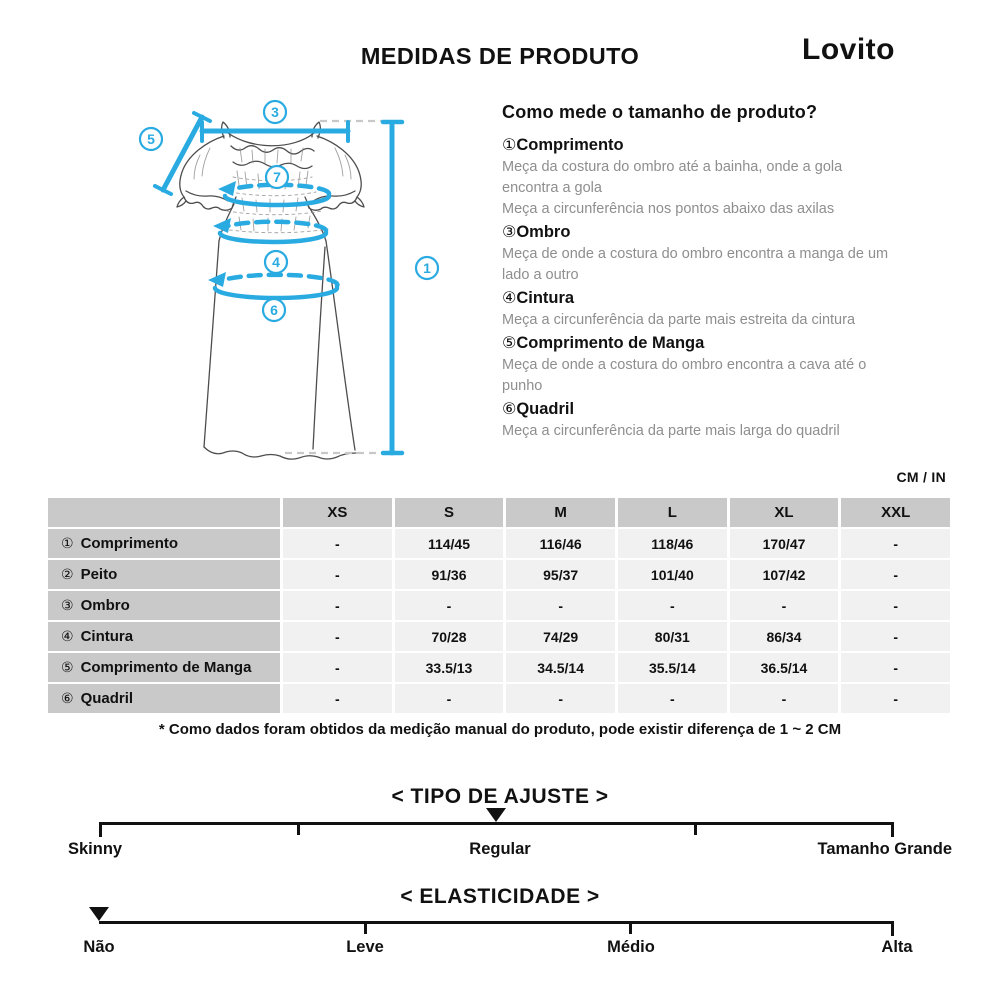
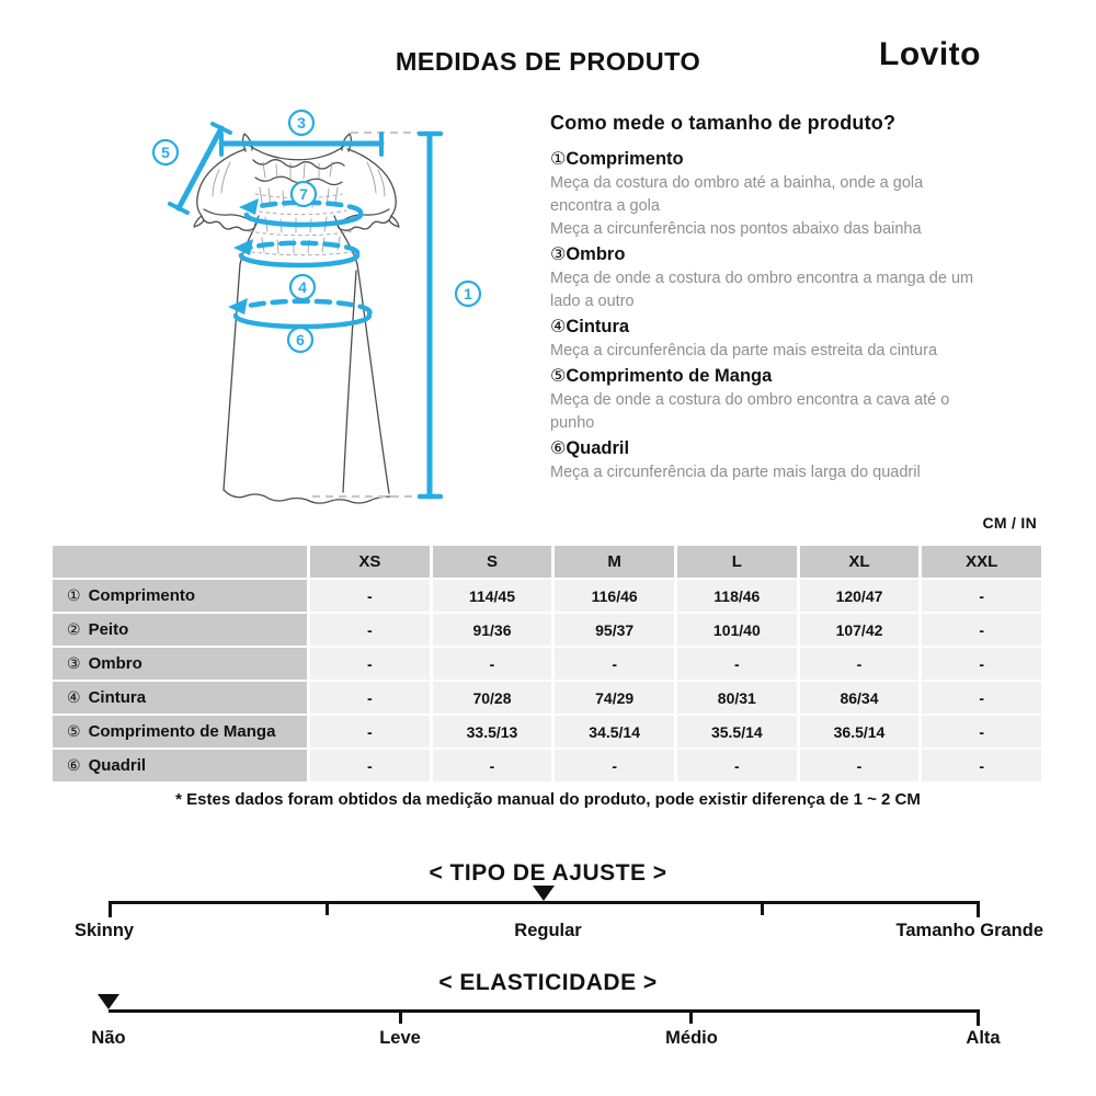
  MEDIDAS DE PRODUTO
  Lovito
  1
  7
  3
  4
  5
  6
  Como mede o tamanho de produto?
  ①Comprimento
  Meça da costura do ombro até a bainha, onde a gola
  encontra a gola
- Meça a circunferência nos pontos abaixo das axilas
+ Meça a circunferência nos pontos abaixo das bainha
  ③Ombro
  Meça de onde a costura do ombro encontra a manga de um
  lado a outro
  ④Cintura
  Meça a circunferência da parte mais estreita da cintura
  ⑤Comprimento de Manga
  Meça de onde a costura do ombro encontra a cava até o
  punho
  ⑥Quadril
  Meça a circunferência da parte mais larga do quadril
  CM / IN
  XS
  S
  M
  L
  XL
  XXL
  ①
  Comprimento
  -
  114/45
  116/46
  118/46
- 170/47
+ 120/47
  -
  ②
  Peito
  -
  91/36
  95/37
  101/40
  107/42
  -
  ③
  Ombro
  -
  -
  -
  -
  -
  -
  ④
  Cintura
  -
  70/28
  74/29
  80/31
  86/34
  -
  ⑤
  Comprimento de Manga
  -
  33.5/13
  34.5/14
  35.5/14
  36.5/14
  -
  ⑥
  Quadril
  -
  -
  -
  -
  -
  -
- * Como dados foram obtidos da medição manual do produto, pode existir diferença de 1 ~ 2 CM
+ * Estes dados foram obtidos da medição manual do produto, pode existir diferença de 1 ~ 2 CM
  < TIPO DE AJUSTE >
  Skinny
  Regular
  Tamanho Grande
  < ELASTICIDADE >
  Não
  Leve
  Médio
  Alta
